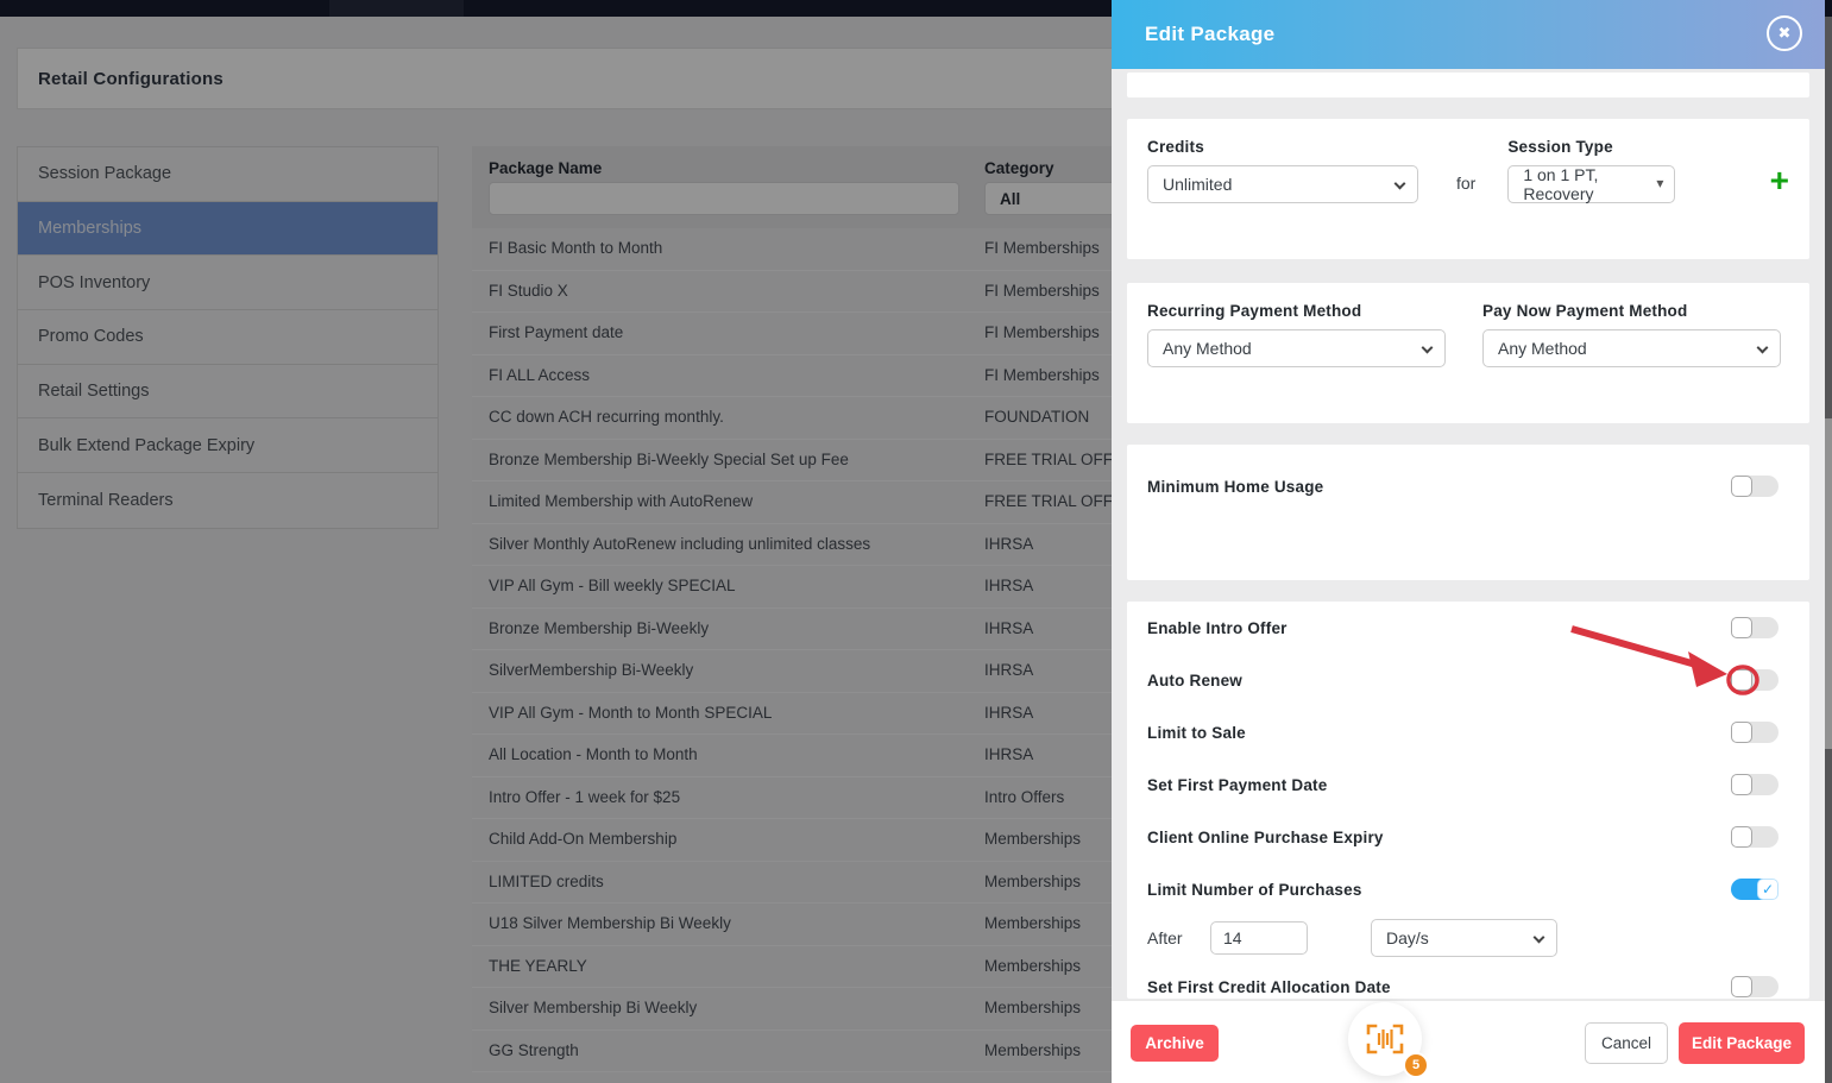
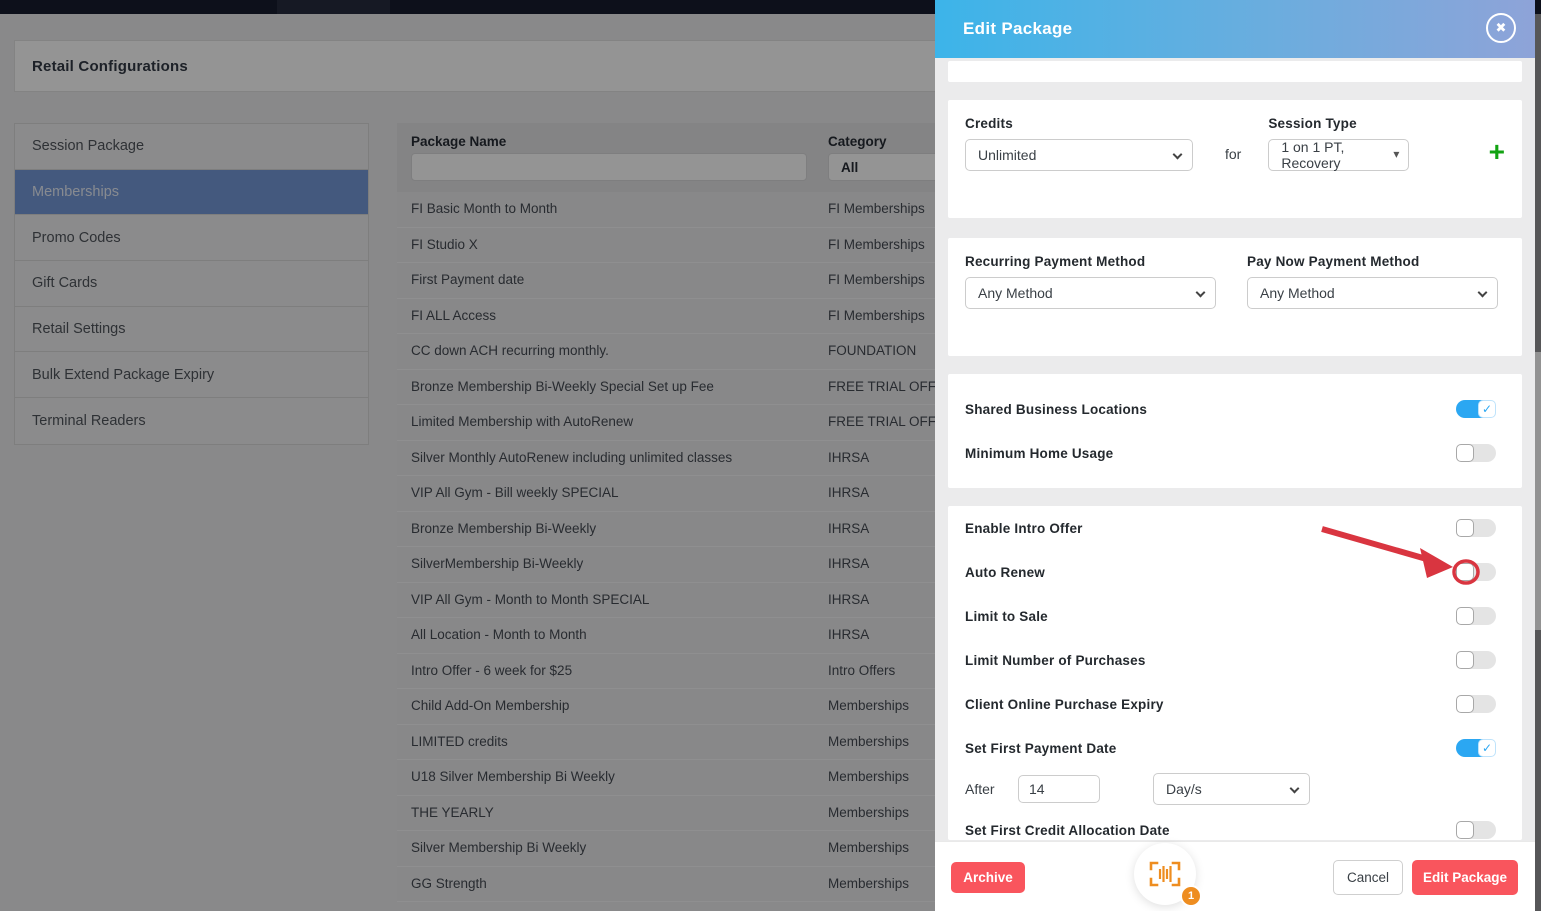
  Retail Configurations
  Session Package
  Memberships
- POS Inventory
  Promo Codes
+ Gift Cards
  Retail Settings
  Bulk Extend Package Expiry
  Terminal Readers
  Package Name
  Category
  All
  FI Basic Month to Month
  FI Memberships
  FI Studio X
  FI Memberships
  First Payment date
  FI Memberships
  FI ALL Access
  FI Memberships
  CC down ACH recurring monthly.
  FOUNDATION
  Bronze Membership Bi-Weekly Special Set up Fee
  FREE TRIAL OFF
  Limited Membership with AutoRenew
  FREE TRIAL OFF
  Silver Monthly AutoRenew including unlimited classes
  IHRSA
  VIP All Gym - Bill weekly SPECIAL
  IHRSA
  Bronze Membership Bi-Weekly
  IHRSA
  SilverMembership Bi-Weekly
  IHRSA
  VIP All Gym - Month to Month SPECIAL
  IHRSA
  All Location - Month to Month
  IHRSA
- Intro Offer - 1 week for $25
+ Intro Offer - 6 week for $25
  Intro Offers
  Child Add-On Membership
  Memberships
  LIMITED credits
  Memberships
  U18 Silver Membership Bi Weekly
  Memberships
  THE YEARLY
  Memberships
  Silver Membership Bi Weekly
  Memberships
  GG Strength
  Memberships
  Edit Package
  ✖
  Credits
  Unlimited
  for
  Session Type
  1 on 1 PT, Recovery
  ▾
  +
  Recurring Payment Method
  Any Method
  Pay Now Payment Method
  Any Method
+ Shared Business Locations
  Minimum Home Usage
  Enable Intro Offer
  Auto Renew
  Limit to Sale
- Set First Payment Date
+ Limit Number of Purchases
  Client Online Purchase Expiry
- Limit Number of Purchases
+ Set First Payment Date
  After
  14
  Day/s
  Set First Credit Allocation Date
  Archive
- 5
+ 1
  Cancel
  Edit Package
